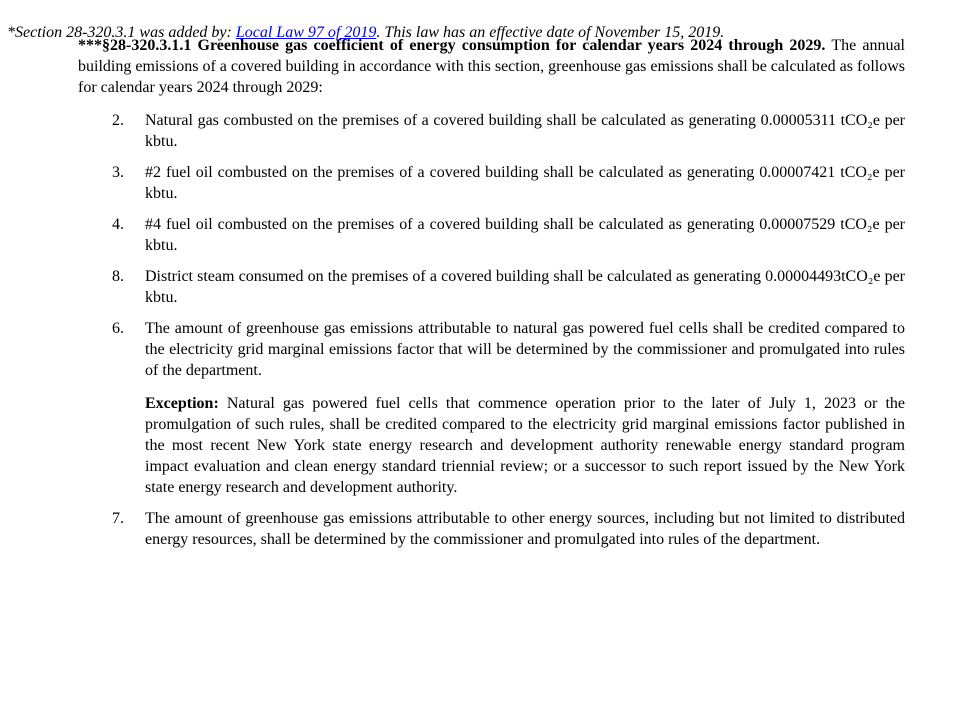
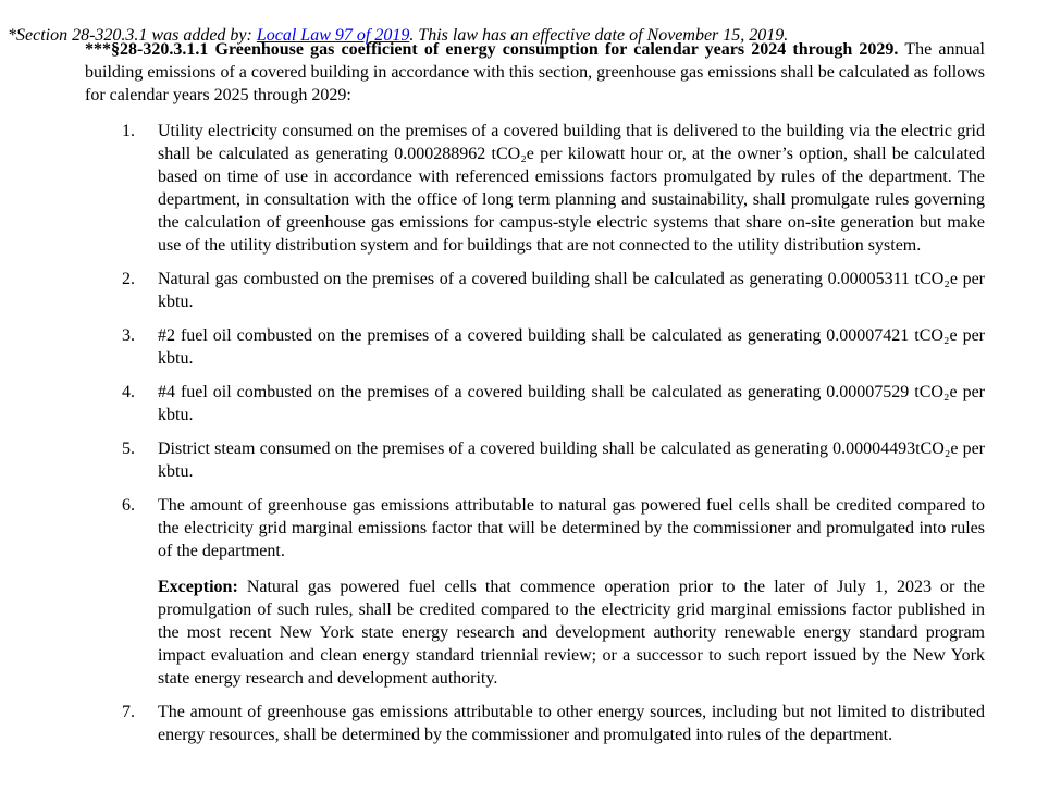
  *Section 28-320.3.1 was added by: Local Law 97 of 2019. This law has an effective date of November 15, 2019.
- ***§28-320.3.1.1 Greenhouse gas coefficient of energy consumption for calendar years 2024 through 2029. The annual building emissions of a covered building in accordance with this section, greenhouse gas emissions shall be calculated as follows for calendar years 2024 through 2029:
+ ***§28-320.3.1.1 Greenhouse gas coefficient of energy consumption for calendar years 2024 through 2029. The annual building emissions of a covered building in accordance with this section, greenhouse gas emissions shall be calculated as follows for calendar years 2025 through 2029:
+ 1.
+ Utility electricity consumed on the premises of a covered building that is delivered to the building via the electric grid shall be calculated as generating 0.000288962 tCO₂e per kilowatt hour or, at the owner’s option, shall be calculated based on time of use in accordance with referenced emissions factors promulgated by rules of the department. The department, in consultation with the office of long term planning and sustainability, shall promulgate rules governing the calculation of greenhouse gas emissions for campus-style electric systems that share on-site generation but make use of the utility distribution system and for buildings that are not connected to the utility distribution system.
  2.
  Natural gas combusted on the premises of a covered building shall be calculated as generating 0.00005311 tCO₂e per kbtu.
  3.
  #2 fuel oil combusted on the premises of a covered building shall be calculated as generating 0.00007421 tCO₂e per kbtu.
  4.
  #4 fuel oil combusted on the premises of a covered building shall be calculated as generating 0.00007529 tCO₂e per kbtu.
- 8.
+ 5.
  District steam consumed on the premises of a covered building shall be calculated as generating 0.00004493tCO₂e per kbtu.
  6.
  The amount of greenhouse gas emissions attributable to natural gas powered fuel cells shall be credited compared to the electricity grid marginal emissions factor that will be determined by the commissioner and promulgated into rules of the department.
  Exception: Natural gas powered fuel cells that commence operation prior to the later of July 1, 2023 or the promulgation of such rules, shall be credited compared to the electricity grid marginal emissions factor published in the most recent New York state energy research and development authority renewable energy standard program impact evaluation and clean energy standard triennial review; or a successor to such report issued by the New York state energy research and development authority.
  7.
  The amount of greenhouse gas emissions attributable to other energy sources, including but not limited to distributed energy resources, shall be determined by the commissioner and promulgated into rules of the department.
